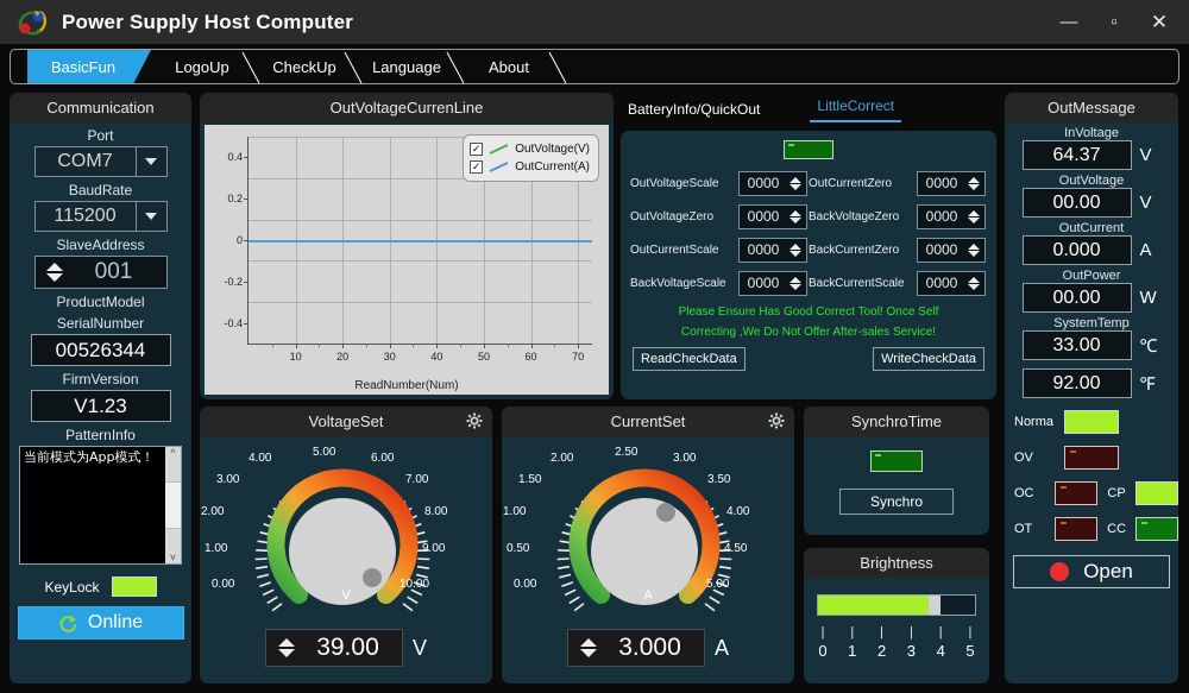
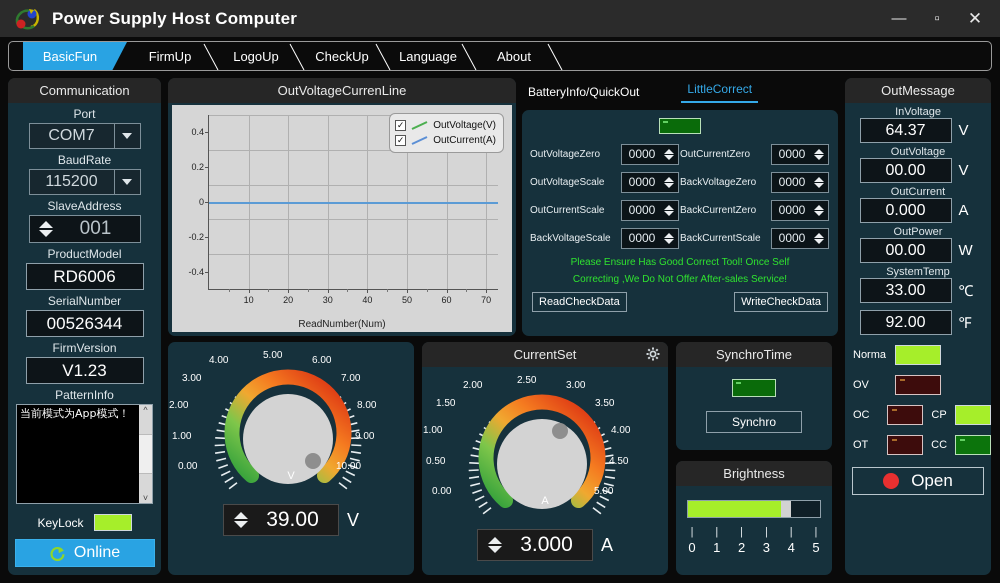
  Power Supply Host Computer
  —
  ▫
  ✕
  BasicFun
+ FirmUp
  LogoUp
  CheckUp
  Language
  About
  Communication
  Port
  COM7
  BaudRate
  115200
  SlaveAddress
  001
  ProductModel
+ RD6006
  SerialNumber
  00526344
  FirmVersion
  V1.23
  PatternInfo
  当前模式为App模式！
  ^
  ˅
  KeyLock
  Online
  OutVoltageCurrenLine
  0.4
  0.2
  0
  -0.2
  -0.4
  10
  20
  30
  40
  50
  60
  70
  ✓
  OutVoltage(V)
  ✓
  OutCurrent(A)
  ReadNumber(Num)
  BatteryInfo/QuickOut
  LittleCorrect
- OutVoltageScale
+ OutVoltageZero
  0000
  OutCurrentZero
  0000
- OutVoltageZero
+ OutVoltageScale
  0000
  BackVoltageZero
  0000
  OutCurrentScale
  0000
  BackCurrentZero
  0000
  BackVoltageScale
  0000
  BackCurrentScale
  0000
  Please Ensure Has Good Correct Tool! Once Self
  Correcting ,We Do Not Offer After-sales Service!
  ReadCheckData
  WriteCheckData
  OutMessage
  InVoltage
  64.37
  V
  OutVoltage
  00.00
  V
  OutCurrent
  0.000
  A
  OutPower
  00.00
  W
  SystemTemp
  33.00
  ℃
  92.00
  ℉
  Norma
  OV
  OC
  CP
  OT
  CC
  Open
- VoltageSet
  V
  0.00
  1.00
  2.00
  3.00
  4.00
  5.00
  6.00
  7.00
  8.00
  9.00
  10.00
  39.00
  V
  CurrentSet
  A
  0.00
  0.50
  1.00
  1.50
  2.00
  2.50
  3.00
  3.50
  4.00
  4.50
  5.00
  3.000
  A
  SynchroTime
  Synchro
  Brightness
  |
  |
  |
  |
  |
  |
  0
  1
  2
  3
  4
  5
